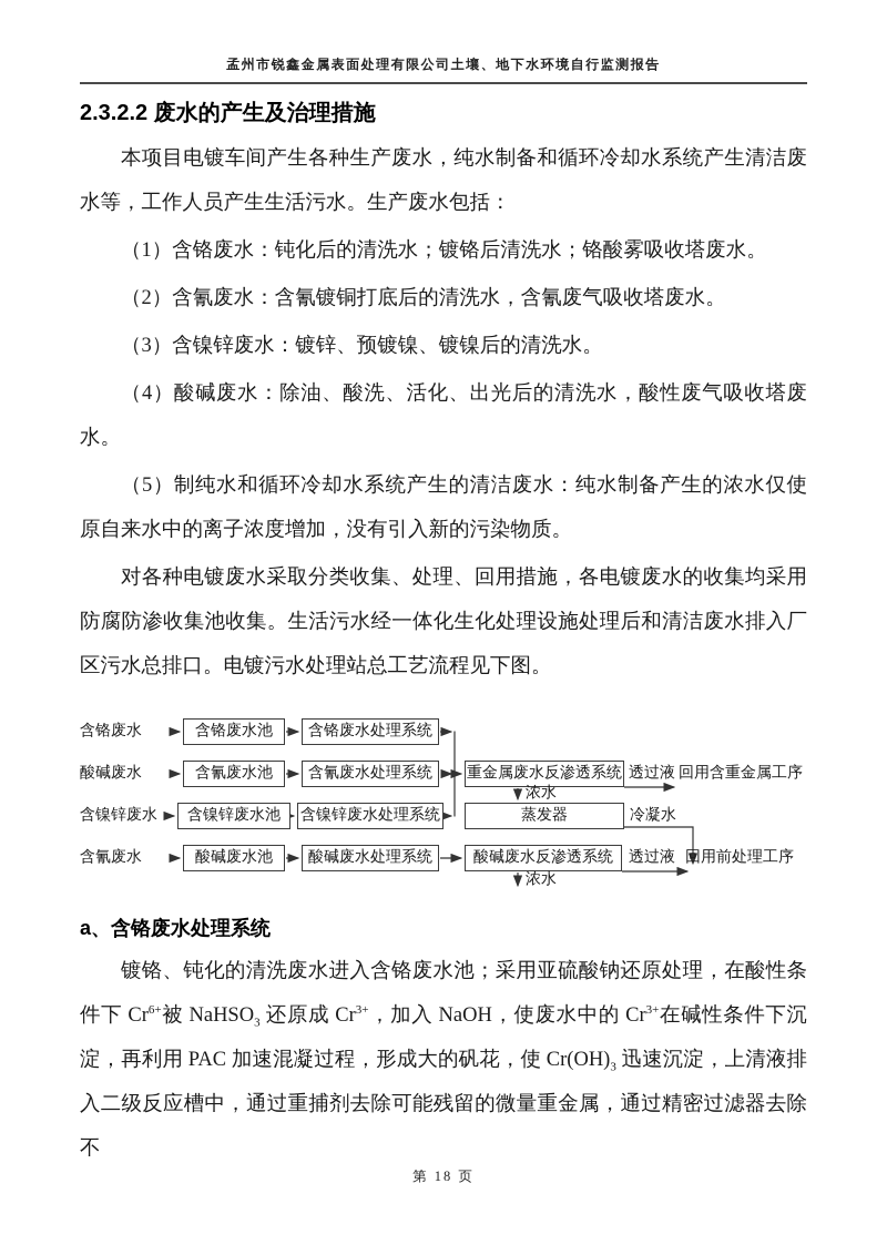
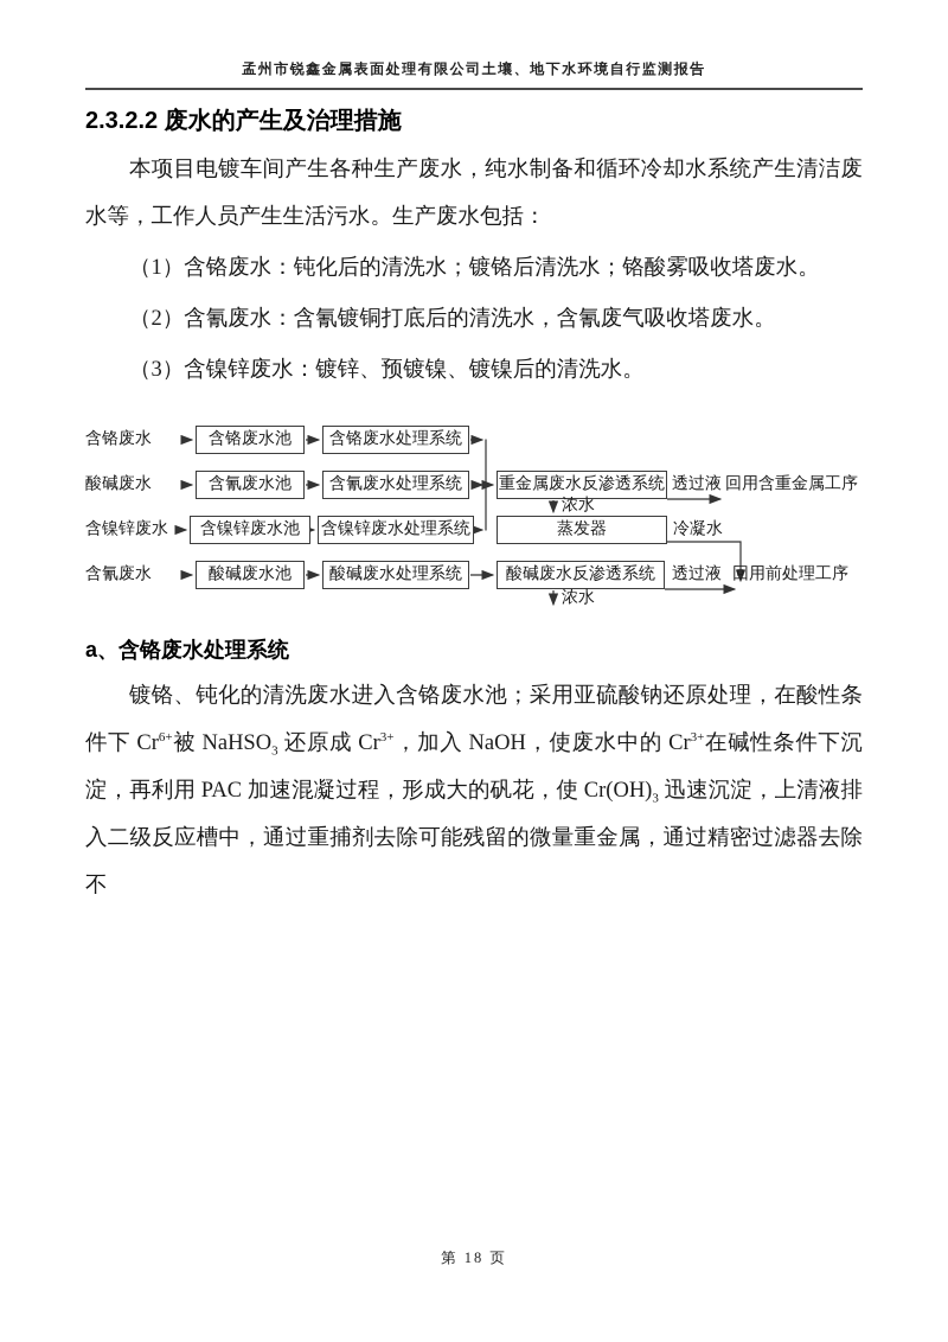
  孟州市锐鑫金属表面处理有限公司土壤、地下水环境自行监测报告
  2.3.2.2 废水的产生及治理措施
  本项目电镀车间产生各种生产废水，纯水制备和循环冷却水系统产生清洁废水等，工作人员产生生活污水。生产废水包括：
  （1）含铬废水：钝化后的清洗水；镀铬后清洗水；铬酸雾吸收塔废水。
  （2）含氰废水：含氰镀铜打底后的清洗水，含氰废气吸收塔废水。
  （3）含镍锌废水：镀锌、预镀镍、镀镍后的清洗水。
- （4）酸碱废水：除油、酸洗、活化、出光后的清洗水，酸性废气吸收塔废水。
- （5）制纯水和循环冷却水系统产生的清洁废水：纯水制备产生的浓水仅使原自来水中的离子浓度增加，没有引入新的污染物质。
- 对各种电镀废水采取分类收集、处理、回用措施，各电镀废水的收集均采用防腐防渗收集池收集。生活污水经一体化生化处理设施处理后和清洁废水排入厂区污水总排口。电镀污水处理站总工艺流程见下图。
  含铬废水
  酸碱废水
  含镍锌废水
  含氰废水
  含铬废水池
  含氰废水池
  含镍锌废水池
  酸碱废水池
  含铬废水处理系统
  含氰废水处理系统
  含镍锌废水处理系统
  酸碱废水处理系统
  重金属废水反渗透系统
  透过液
  回用含重金属工序
  浓水
  蒸发器
  冷凝水
  酸碱废水反渗透系统
  透过液
  回用前处理工序
  浓水
  a、含铬废水处理系统
  镀铬、钝化的清洗废水进入含铬废水池；采用亚硫酸钠还原处理，在酸性条件下 Cr6+被 NaHSO3 还原成 Cr3+，加入 NaOH，使废水中的 Cr3+在碱性条件下沉淀，再利用 PAC 加速混凝过程，形成大的矾花，使 Cr(OH)3 迅速沉淀，上清液排入二级反应槽中，通过重捕剂去除可能残留的微量重金属，通过精密过滤器去除不
  第 18 页
